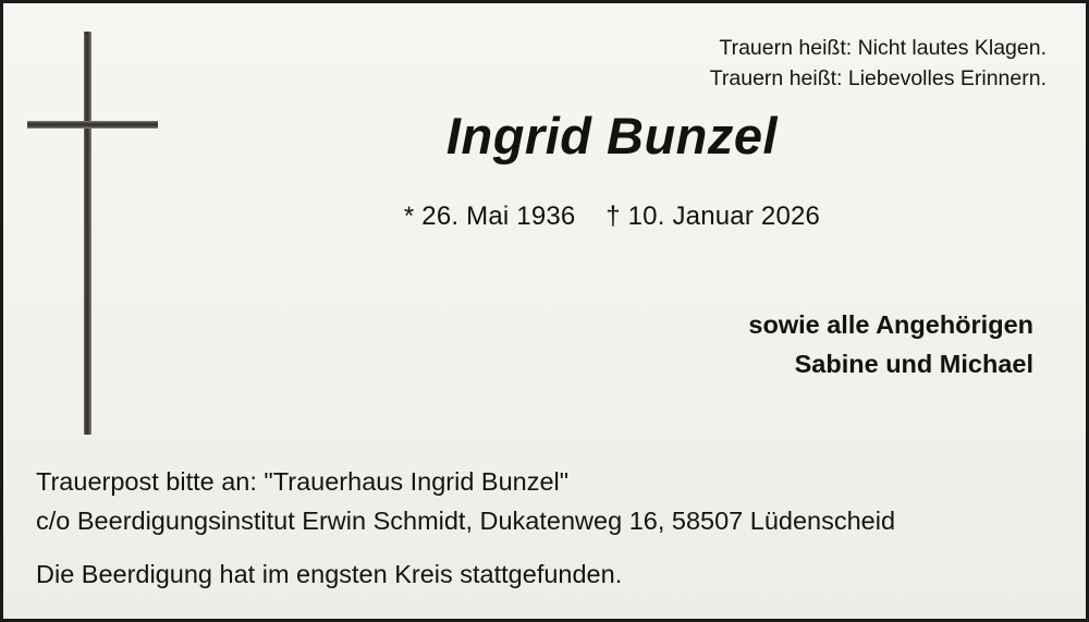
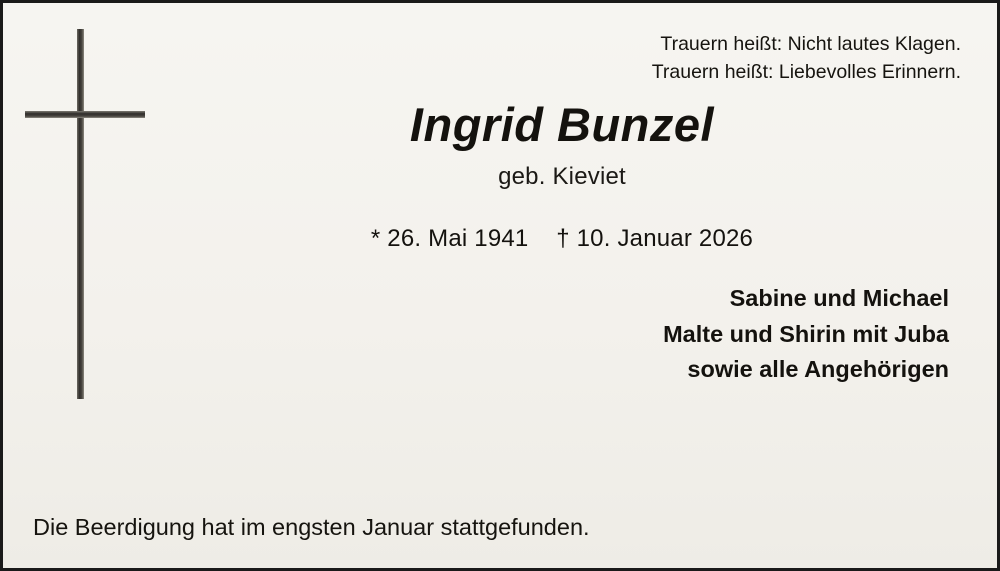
  Trauern heißt: Nicht lautes Klagen.
  Trauern heißt: Liebevolles Erinnern.
  Ingrid Bunzel
+ geb. Kieviet
- * 26. Mai 1936 † 10. Januar 2026
+ * 26. Mai 1941 † 10. Januar 2026
- sowie alle Angehörigen
+ Sabine und Michael
+ Malte und Shirin mit Juba
- Sabine und Michael
+ sowie alle Angehörigen
- Trauerpost bitte an: "Trauerhaus Ingrid Bunzel"
- c/o Beerdigungsinstitut Erwin Schmidt, Dukatenweg 16, 58507 Lüdenscheid
- Die Beerdigung hat im engsten Kreis stattgefunden.
+ Die Beerdigung hat im engsten Januar stattgefunden.
